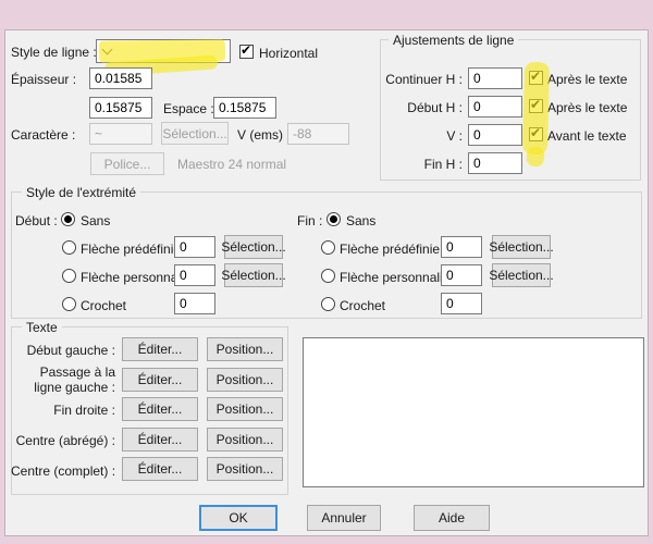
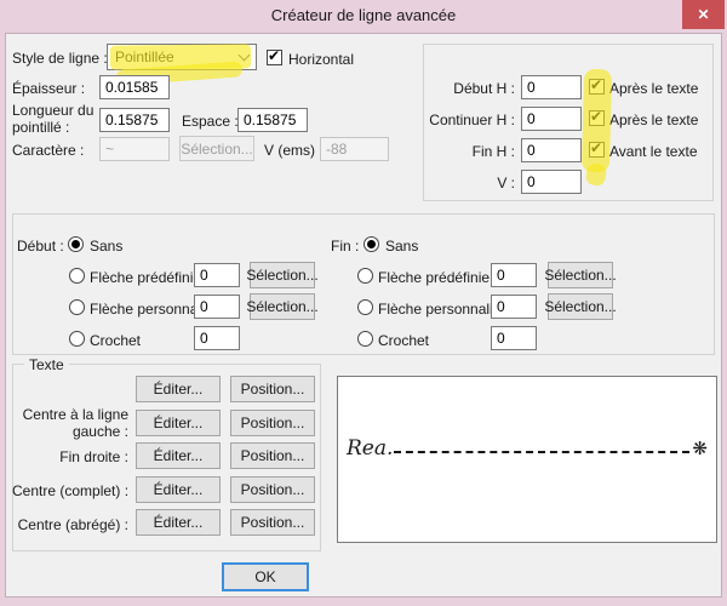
+ Créateur de ligne avancée
+ ✕
  Style de ligne
+ Pointillée
  ✔
  Horizontal
  Épaisseur :
  0.01585
+ Longueur du pointillé :
  0.15875
  Espace
  0.15875
  Caractère :
  ~
  Sélection...
  V (ems)
  -88
- Police...
- Maestro 24 normal
- Ajustements de ligne
- Continuer H :
+ Début H :
  0
  ✔
  Après le texte
- Début H :
+ Continuer H :
  0
  ✔
  Après le texte
- V :
+ Fin H :
  0
  ✔
  Avant le texte
- Fin H :
+ V :
  0
- Style de l'extrémité
  Début :
  Sans
  Flèche prédéfini
  0
  Sélection...
  0
  Sélection...
  Crochet
  0
  Fin :
  Sans
  Flèche prédéfinie
  0
  Sélection...
  Flèche personnal
  0
  Sélection...
  Crochet
  0
  Texte
- Début gauche :
  Éditer...
  Position...
- Passage à la ligne gauche :
+ Centre à la ligne gauche :
  Éditer...
  Position...
  Fin droite :
  Éditer...
  Position...
- Centre (abrégé) :
+ Centre (complet) :
  Éditer...
  Position...
- Centre (complet) :
+ Centre (abrégé) :
  Éditer...
  Position...
+ Rea.
+ ❋
  OK
- Annuler
- Aide
